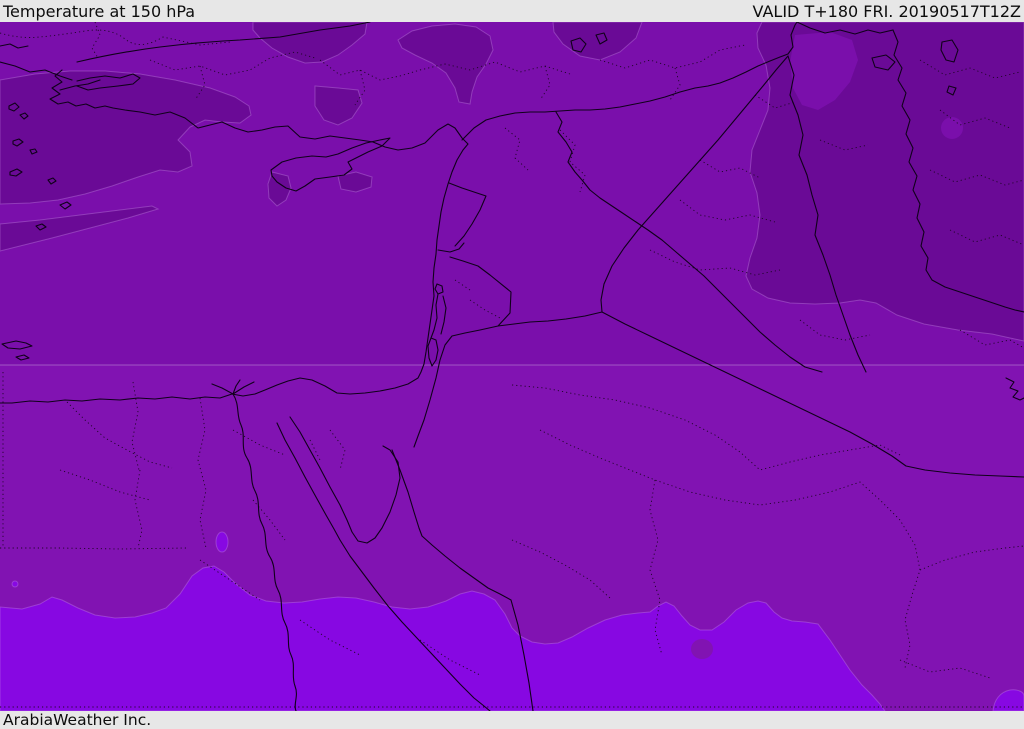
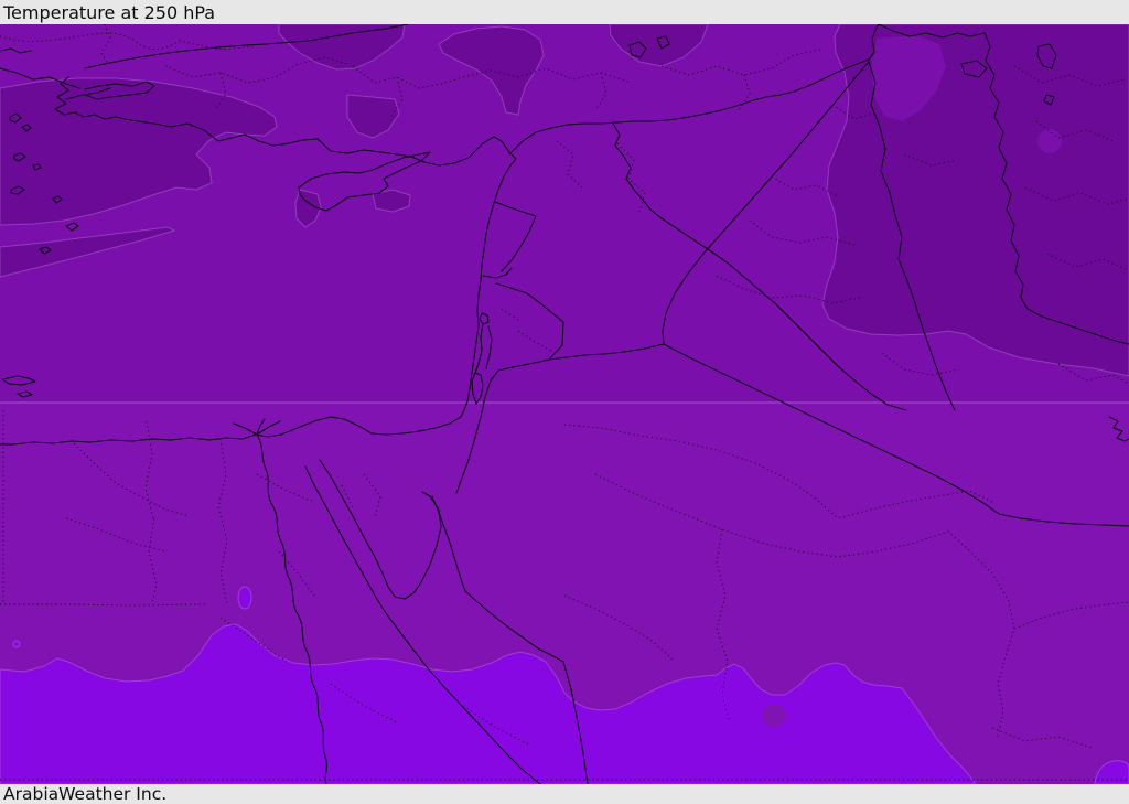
- Temperature at 150 hPa
+ Temperature at 250 hPa
- VALID T+180 FRI. 20190517T12Z
  ArabiaWeather Inc.
